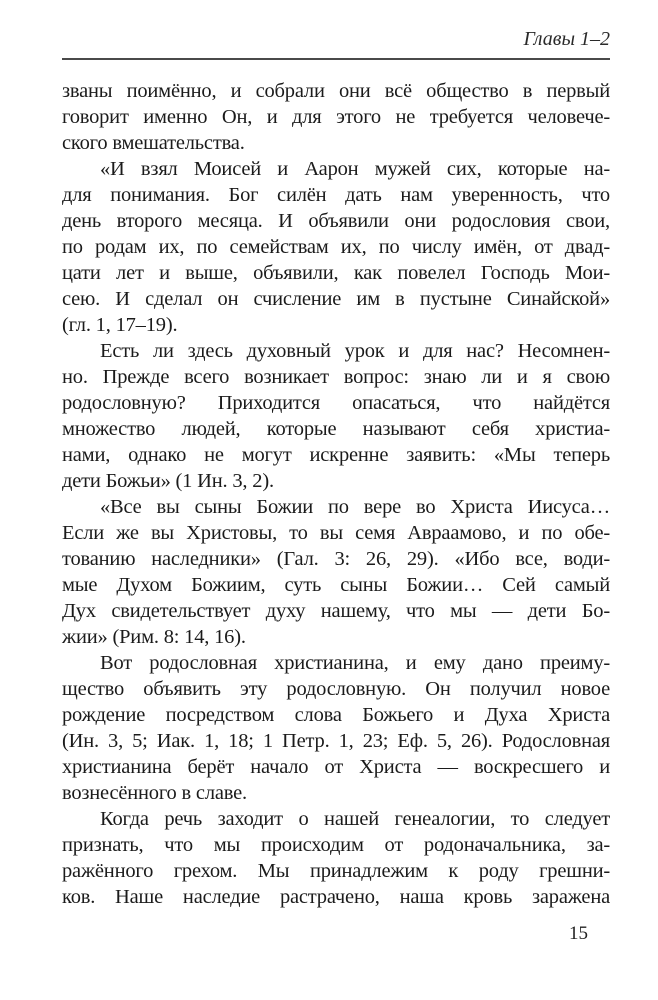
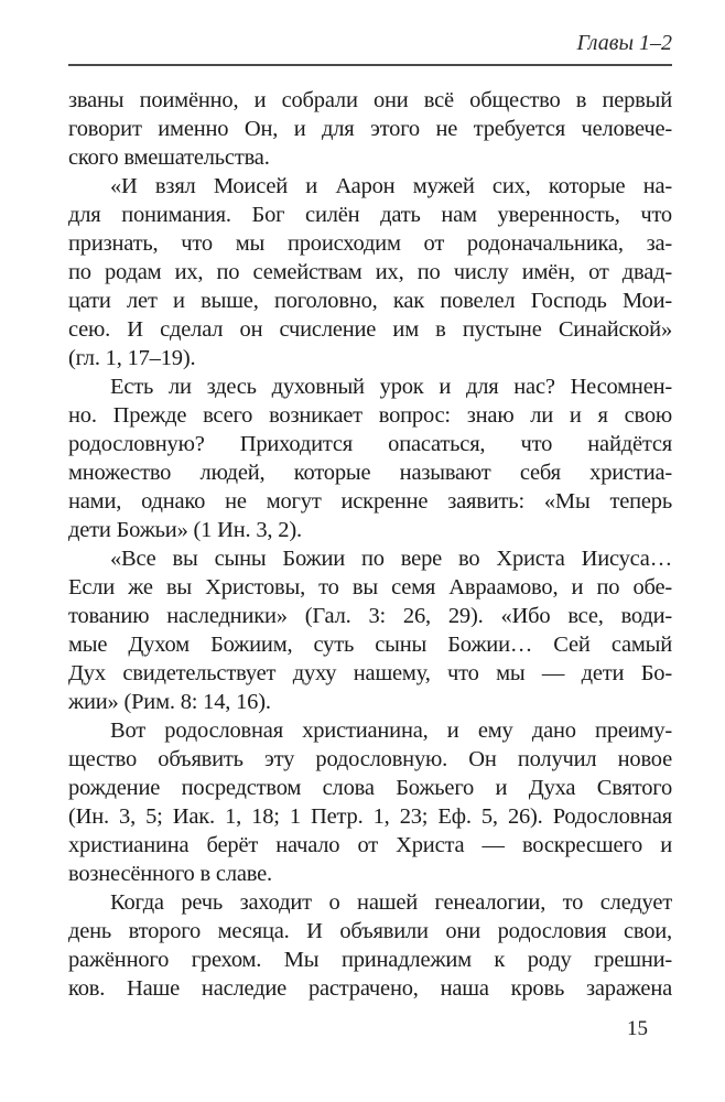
  Главы 1–2
  званы поимённо, и собрали они всё общество в первый
  говорит именно Он, и для этого не требуется человече-
  ского вмешательства.
  «И взял Моисей и Аарон мужей сих, которые на-
  для понимания. Бог силён дать нам уверенность, что
- день второго месяца. И объявили они родословия свои,
+ признать, что мы происходим от родоначальника, за-
  по родам их, по семействам их, по числу имён, от двад-
- цати лет и выше, объявили, как повелел Господь Мои-
+ цати лет и выше, поголовно, как повелел Господь Мои-
  сею. И сделал он счисление им в пустыне Синайской»
  (гл. 1, 17–19).
  Есть ли здесь духовный урок и для нас? Несомнен-
  но. Прежде всего возникает вопрос: знаю ли и я свою
  родословную? Приходится опасаться, что найдётся
  множество людей, которые называют себя христиа-
  нами, однако не могут искренне заявить: «Мы теперь
  дети Божьи» (1 Ин. 3, 2).
  «Все вы сыны Божии по вере во Христа Иисуса…
  Если же вы Христовы, то вы семя Авраамово, и по обе-
  тованию наследники» (Гал. 3: 26, 29). «Ибо все, води-
  мые Духом Божиим, суть сыны Божии… Сей самый
  Дух свидетельствует духу нашему, что мы — дети Бо-
  жии» (Рим. 8: 14, 16).
  Вот родословная христианина, и ему дано преиму-
  щество объявить эту родословную. Он получил новое
- рождение посредством слова Божьего и Духа Христа
+ рождение посредством слова Божьего и Духа Святого
  (Ин. 3, 5; Иак. 1, 18; 1 Петр. 1, 23; Еф. 5, 26). Родословная
  христианина берёт начало от Христа — воскресшего и
  вознесённого в славе.
  Когда речь заходит о нашей генеалогии, то следует
- признать, что мы происходим от родоначальника, за-
+ день второго месяца. И объявили они родословия свои,
  ражённого грехом. Мы принадлежим к роду грешни-
  ков. Наше наследие растрачено, наша кровь заражена
  15
